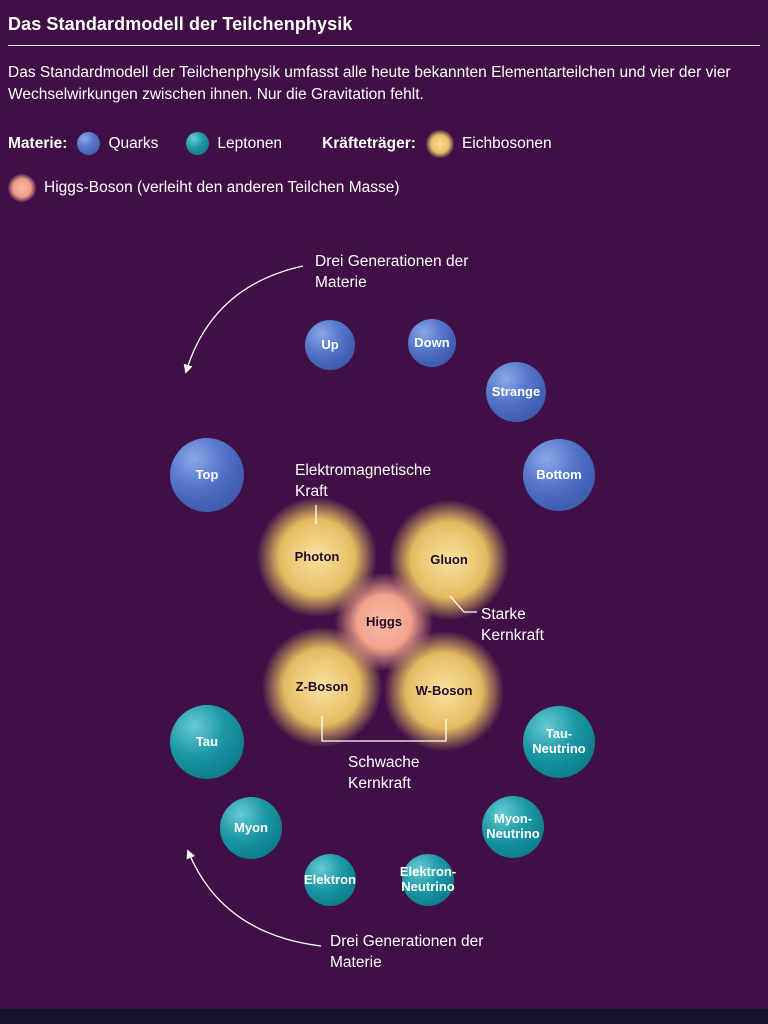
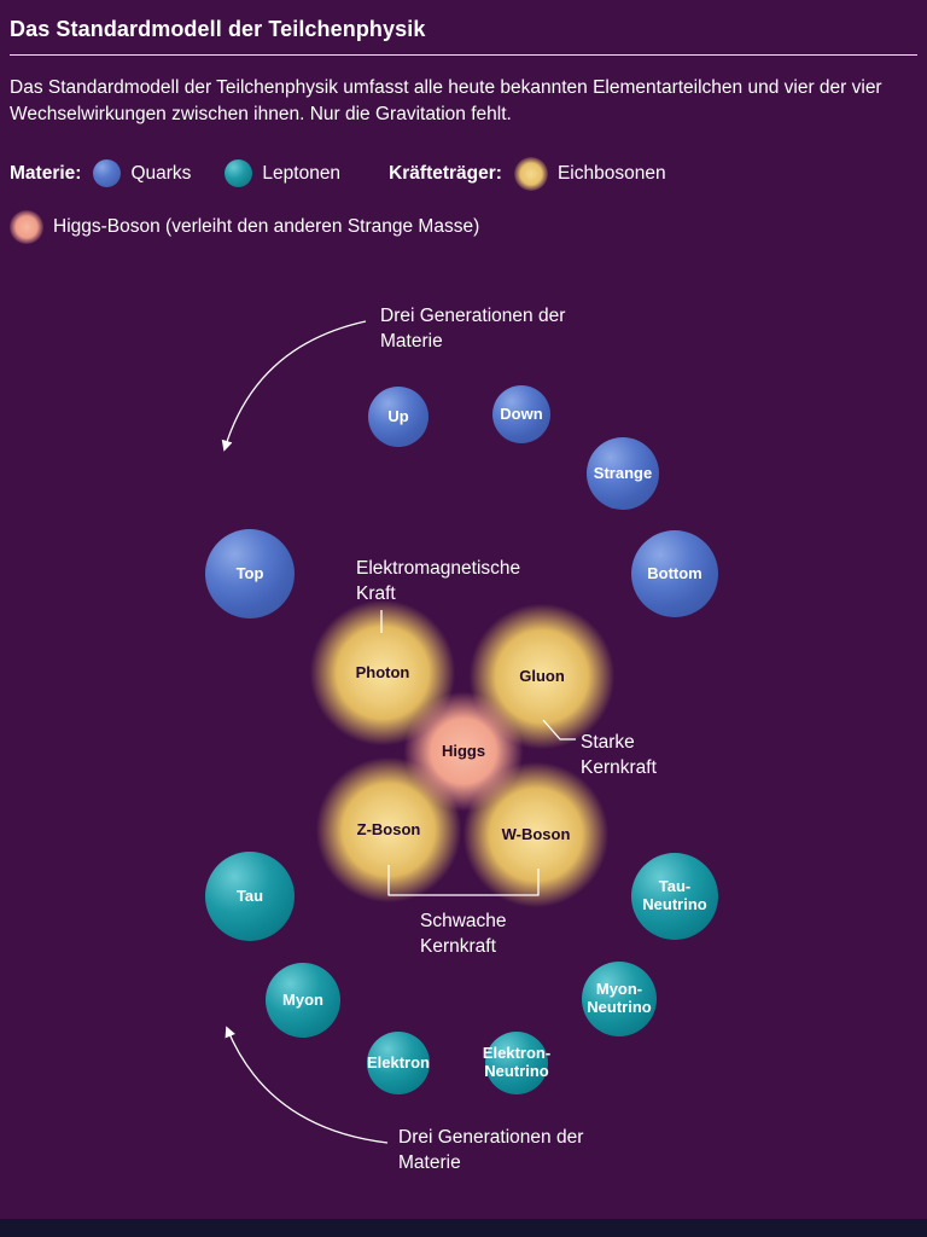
  Das Standardmodell der Teilchenphysik
  Das Standardmodell der Teilchenphysik umfasst alle heute bekannten Elementarteilchen und vier der vier Wechselwirkungen zwischen ihnen. Nur die Gravitation fehlt.
  Materie:
  Quarks
  Leptonen
  Kräfteträger:
  Eichbosonen
- Higgs-Boson (verleiht den anderen Teilchen Masse)
+ Higgs-Boson (verleiht den anderen Strange Masse)
  Photon
  Gluon
  Z-Boson
  W-Boson
  Higgs
  Up
  Down
  Strange
  Top
  Bottom
  Tau
  Tau-Neutrino
  Myon
  Myon-Neutrino
  Elektron
  Elektron-Neutrino
  Drei Generationen der Materie
  Elektromagnetische Kraft
  Starke Kernkraft
  Schwache Kernkraft
  Drei Generationen der Materie
